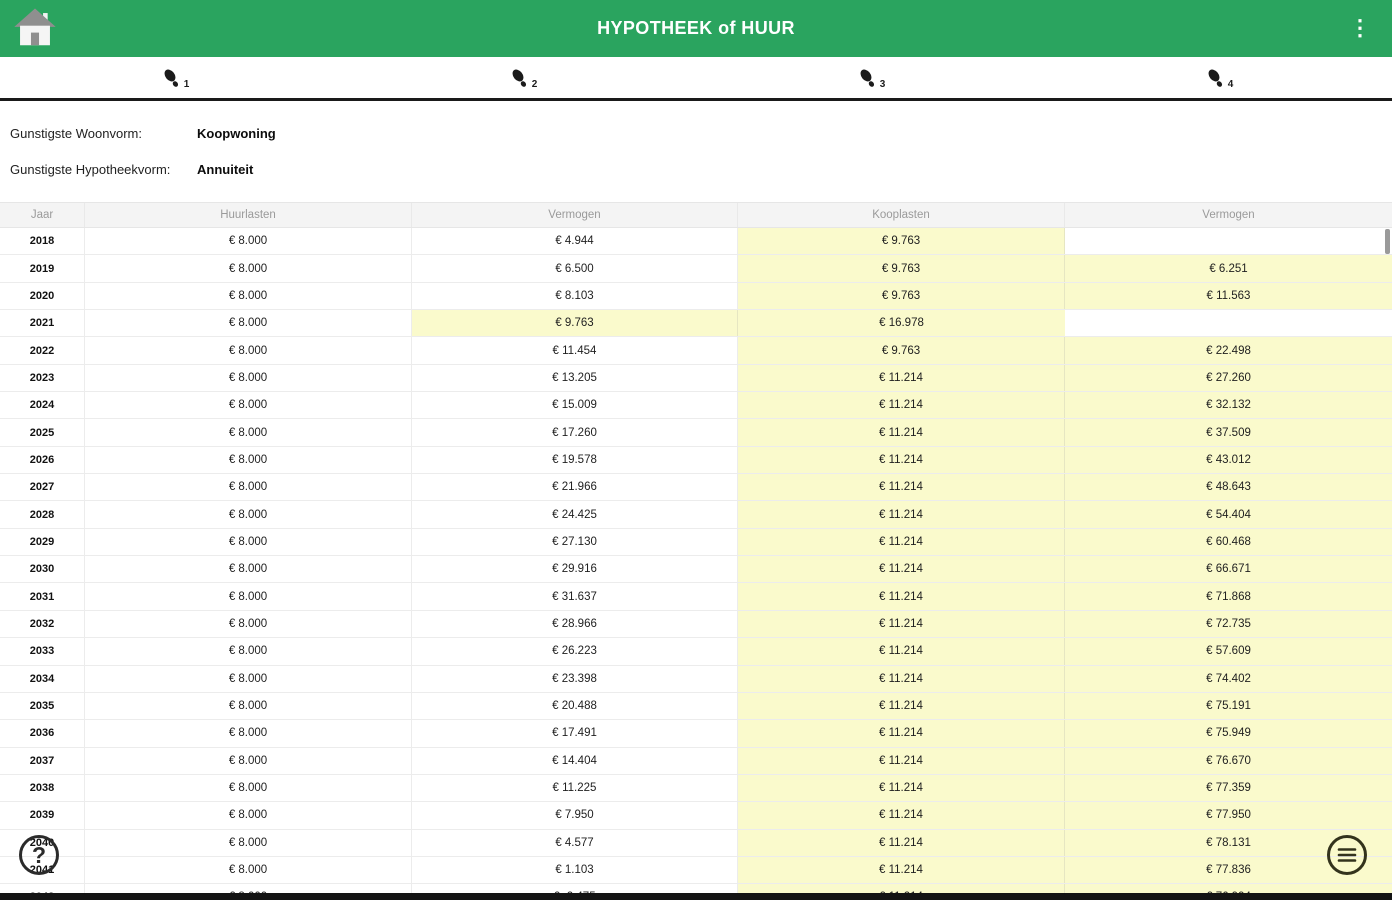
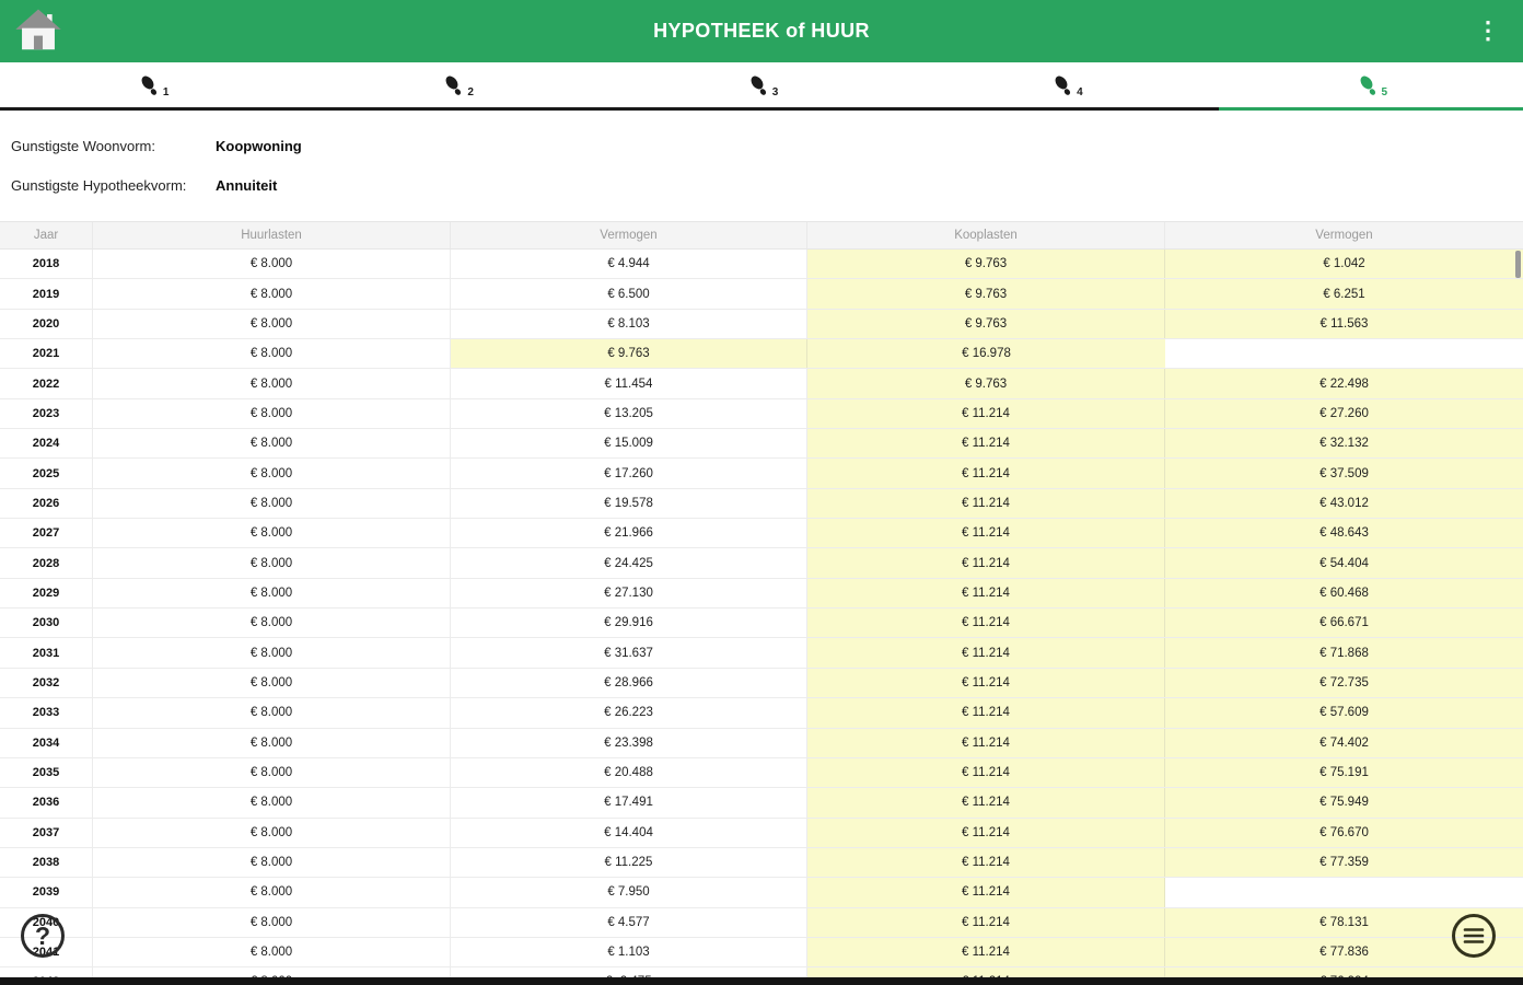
  HYPOTHEEK of HUUR
  ⋮
  1
  2
  3
  4
+ 5
  Gunstigste Woonvorm:
  Koopwoning
  Gunstigste Hypotheekvorm:
  Annuiteit
  Jaar
  Huurlasten
  Vermogen
  Kooplasten
  Vermogen
  2018
  € 8.000
  € 4.944
  € 9.763
+ € 1.042
  2019
  € 8.000
  € 6.500
  € 9.763
  € 6.251
  2020
  € 8.000
  € 8.103
  € 9.763
  € 11.563
  2021
  € 8.000
  € 9.763
  € 16.978
  2022
  € 8.000
  € 11.454
  € 9.763
  € 22.498
  2023
  € 8.000
  € 13.205
  € 11.214
  € 27.260
  2024
  € 8.000
  € 15.009
  € 11.214
  € 32.132
  2025
  € 8.000
  € 17.260
  € 11.214
  € 37.509
  2026
  € 8.000
  € 19.578
  € 11.214
  € 43.012
  2027
  € 8.000
  € 21.966
  € 11.214
  € 48.643
  2028
  € 8.000
  € 24.425
  € 11.214
  € 54.404
  2029
  € 8.000
  € 27.130
  € 11.214
  € 60.468
  2030
  € 8.000
  € 29.916
  € 11.214
  € 66.671
  2031
  € 8.000
  € 31.637
  € 11.214
  € 71.868
  2032
  € 8.000
  € 28.966
  € 11.214
  € 72.735
  2033
  € 8.000
  € 26.223
  € 11.214
  € 57.609
  2034
  € 8.000
  € 23.398
  € 11.214
  € 74.402
  2035
  € 8.000
  € 20.488
  € 11.214
  € 75.191
  2036
  € 8.000
  € 17.491
  € 11.214
  € 75.949
  2037
  € 8.000
  € 14.404
  € 11.214
  € 76.670
  2038
  € 8.000
  € 11.225
  € 11.214
  € 77.359
  2039
  € 8.000
  € 7.950
  € 11.214
- € 77.950
  2040
  € 8.000
  € 4.577
  € 11.214
  € 78.131
  2041
  € 8.000
  € 1.103
  € 11.214
  € 77.836
  ?
